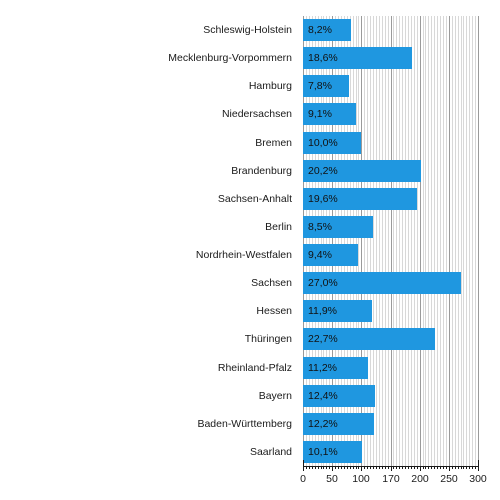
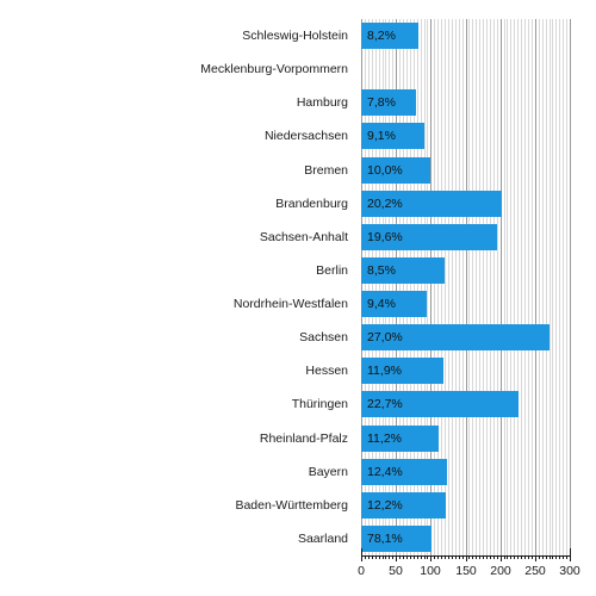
  Schleswig-Holstein
  Mecklenburg-Vorpommern
  Hamburg
  Niedersachsen
  Bremen
  Brandenburg
  Sachsen-Anhalt
  Berlin
  Nordrhein-Westfalen
  Sachsen
  Hessen
  Thüringen
  Rheinland-Pfalz
  Bayern
  Baden-Württemberg
  Saarland
  8,2%
- 18,6%
  7,8%
  9,1%
  10,0%
  20,2%
  19,6%
  8,5%
  9,4%
  27,0%
  11,9%
  22,7%
  11,2%
  12,4%
  12,2%
- 10,1%
+ 78,1%
  0
  50
  100
- 170
+ 150
  200
  250
  300
